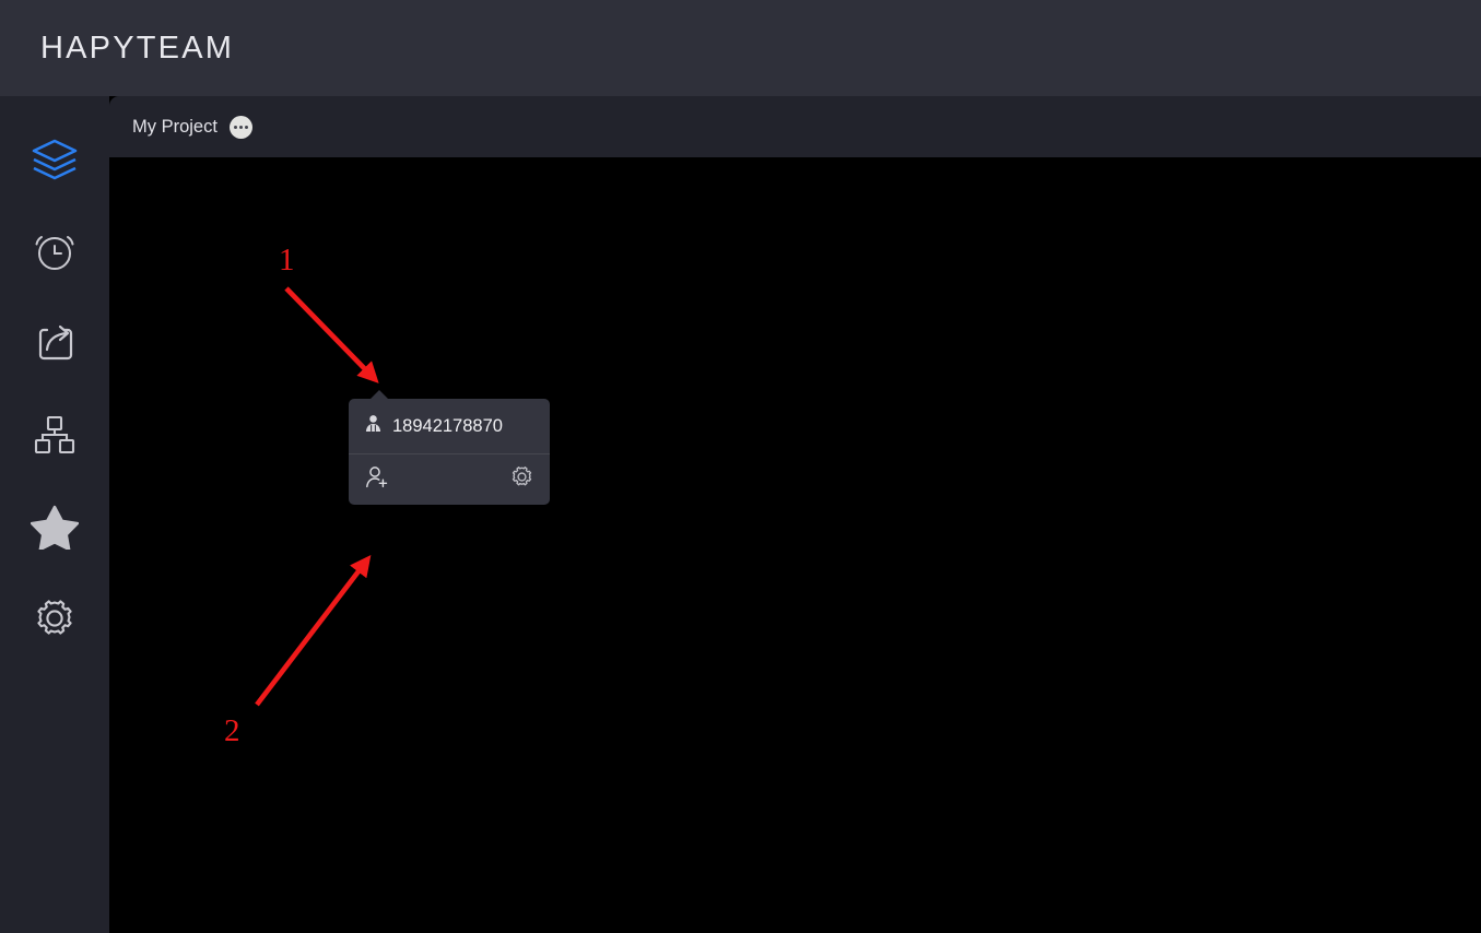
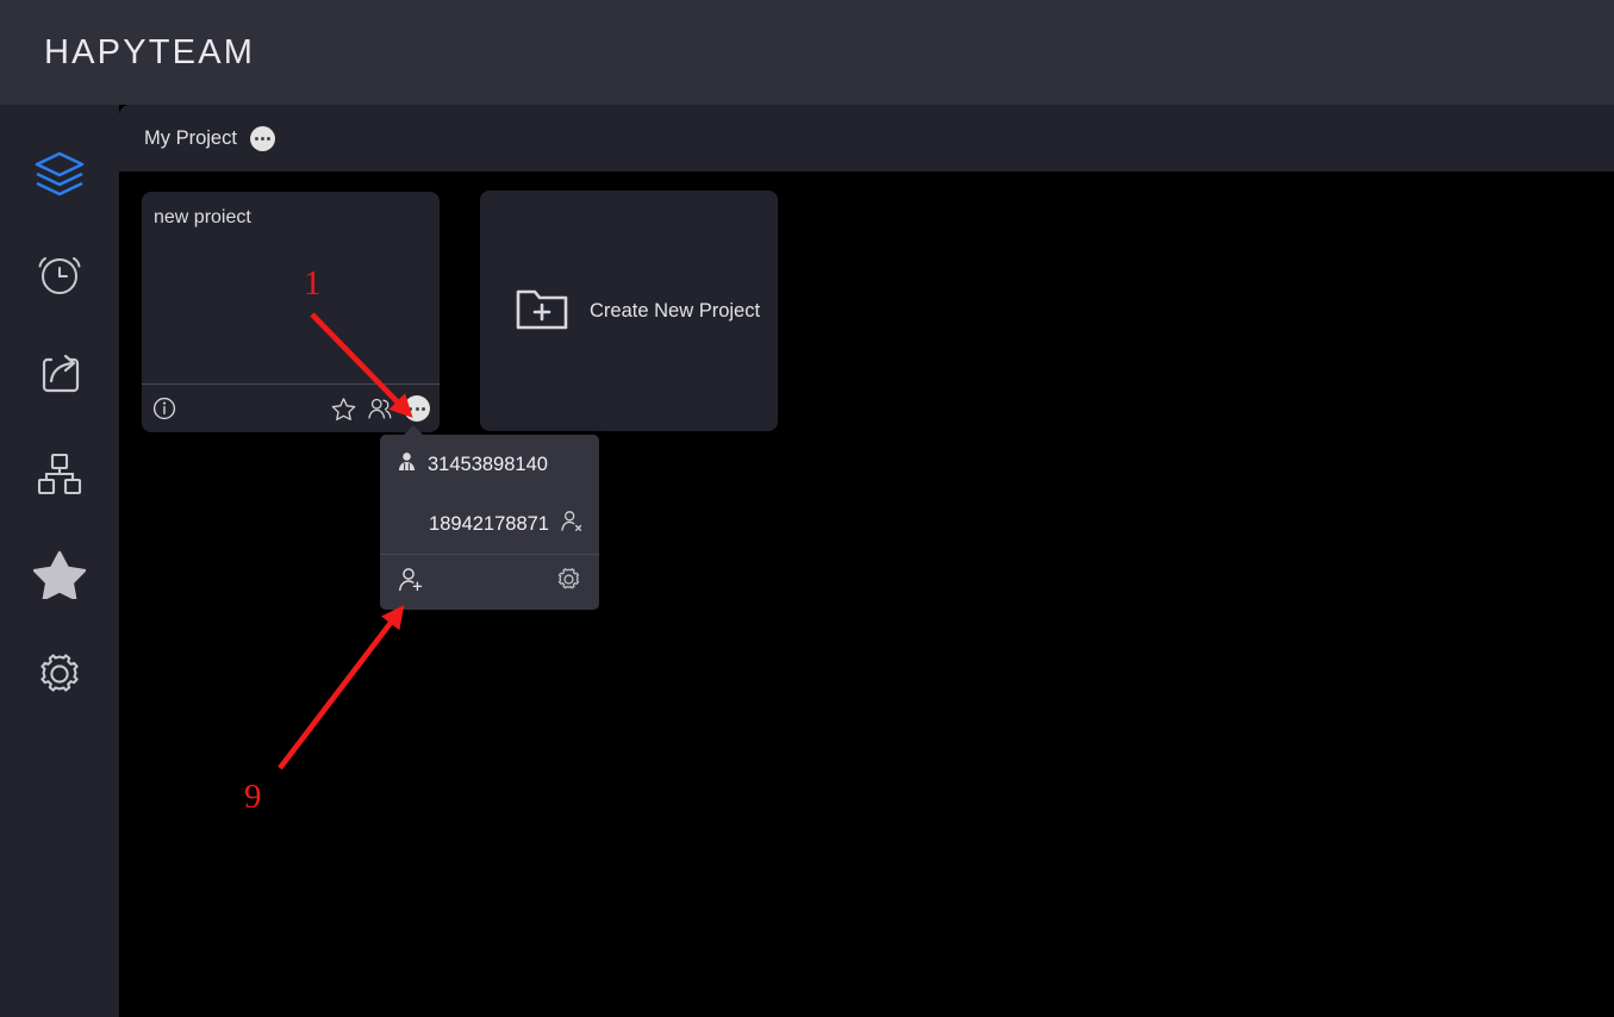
  HAPYTEAM
  My Project
+ new proiect
+ Create New Project
- 18942178870
+ 31453898140
+ 18942178871
  1
- 2
+ 9
